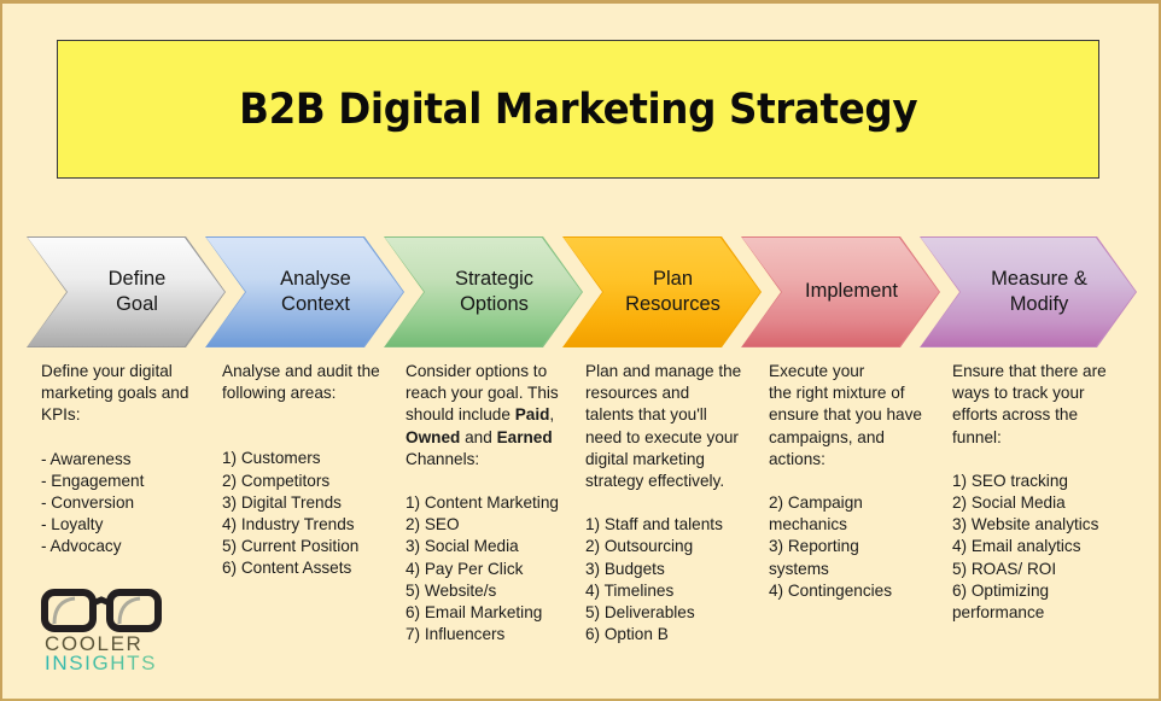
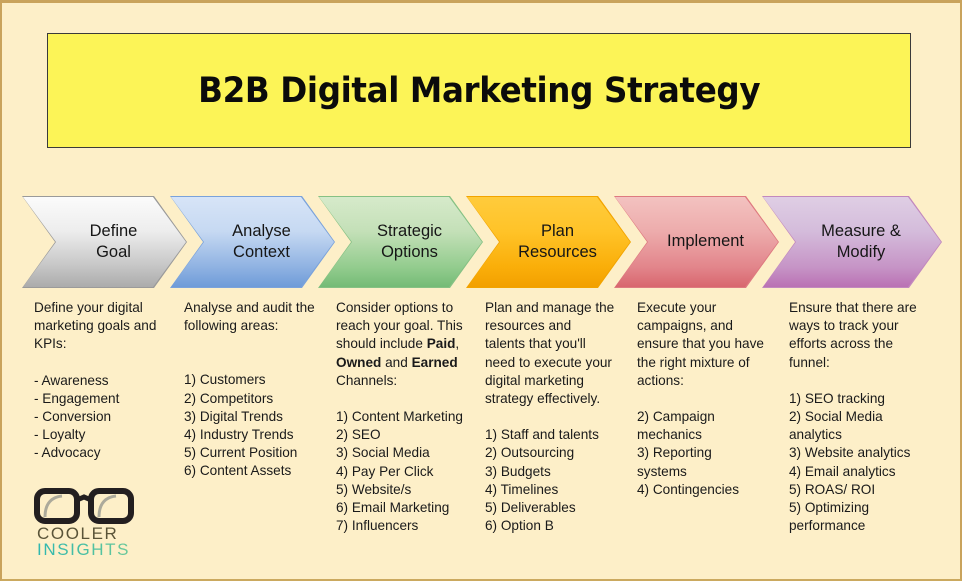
  B2B Digital Marketing Strategy
  Define
  Goal
  Analyse
  Context
  Strategic
  Options
  Plan
  Resources
  Implement
  Measure &
  Modify
  Define your digital
  marketing goals and
  KPIs:
  - Awareness
  - Engagement
  - Conversion
  - Loyalty
  - Advocacy
  Analyse and audit the
  following areas:
  1) Customers
  2) Competitors
  3) Digital Trends
  4) Industry Trends
  5) Current Position
  6) Content Assets
  Consider options to
  reach your goal. This
  should include Paid,
  Owned and Earned
  Channels:
  1) Content Marketing
  2) SEO
  3) Social Media
  4) Pay Per Click
  5) Website/s
  6) Email Marketing
  7) Influencers
  Plan and manage the
  resources and
  talents that you'll
  need to execute your
  digital marketing
  strategy effectively.
  1) Staff and talents
  2) Outsourcing
  3) Budgets
  4) Timelines
  5) Deliverables
  6) Option B
  Execute your
- the right mixture of
+ campaigns, and
  ensure that you have
- campaigns, and
+ the right mixture of
  actions:
  2) Campaign
  mechanics
  3) Reporting
  systems
  4) Contingencies
  Ensure that there are
  ways to track your
  efforts across the
  funnel:
  1) SEO tracking
  2) Social Media
+ analytics
  3) Website analytics
  4) Email analytics
  5) ROAS/ ROI
- 6) Optimizing
+ 5) Optimizing
  performance
  COOLER
  INSIGHTS
